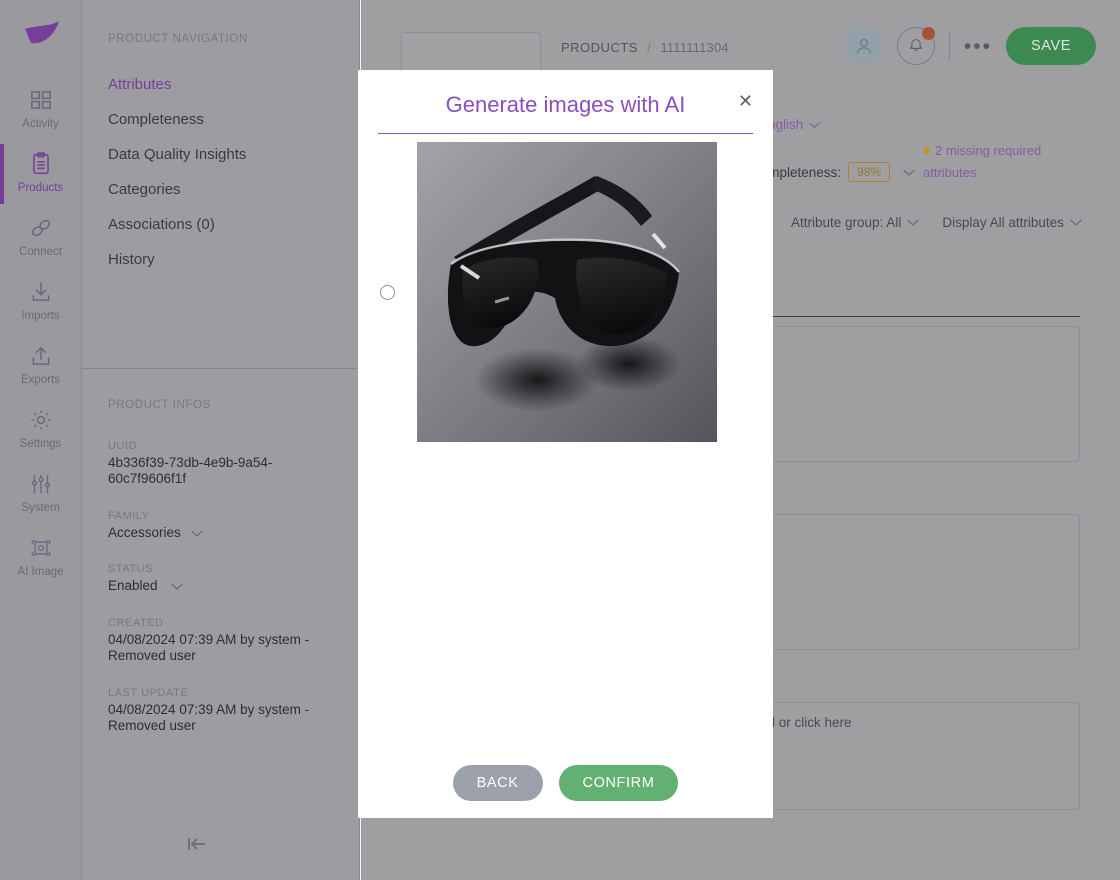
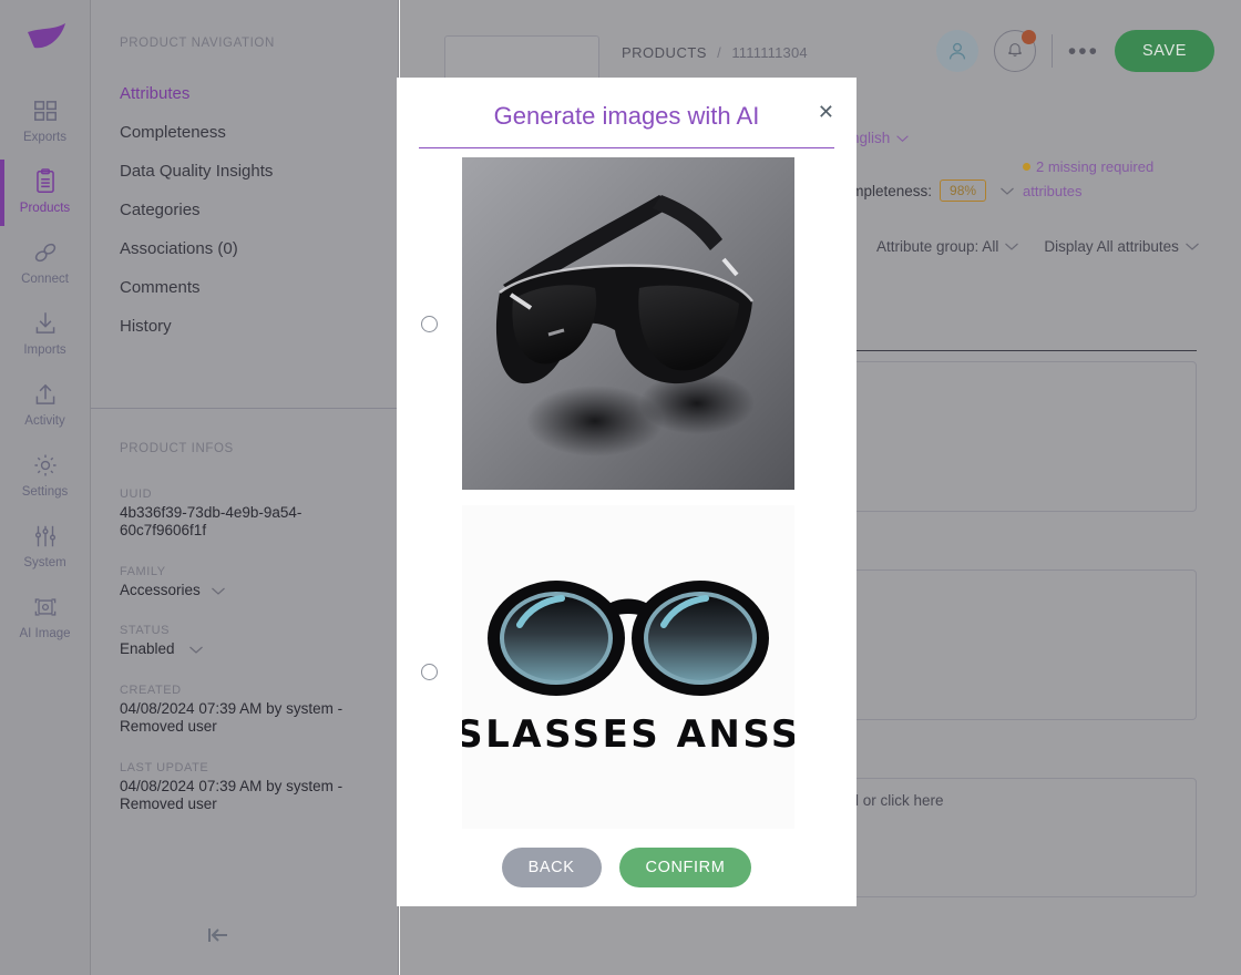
- Activity
+ Exports
  Products
  Connect
  Imports
- Exports
+ Activity
  Settings
  System
  AI Image
  PRODUCT NAVIGATION
  Attributes
  Completeness
  Data Quality Insights
  Categories
  Associations (0)
+ Comments
  History
  PRODUCT INFOS
  UUID
  4b336f39-73db-4e9b-9a54-60c7f9606f1f
  FAMILY
  Accessories
  STATUS
  Enabled
  CREATED
  04/08/2024 07:39 AM by system - Removed user
  LAST UPDATE
  04/08/2024 07:39 AM by system - Removed user
  PRODUCTS / 1111111304
  •••
  SAVE
  glish
  mpleteness:
  98%
  2 missing required attributes
  Attribute group: All
  Display All attributes
  Generate images with AI
  ✕
+ SLASSES ANSS
  BACK
  CONFIRM
